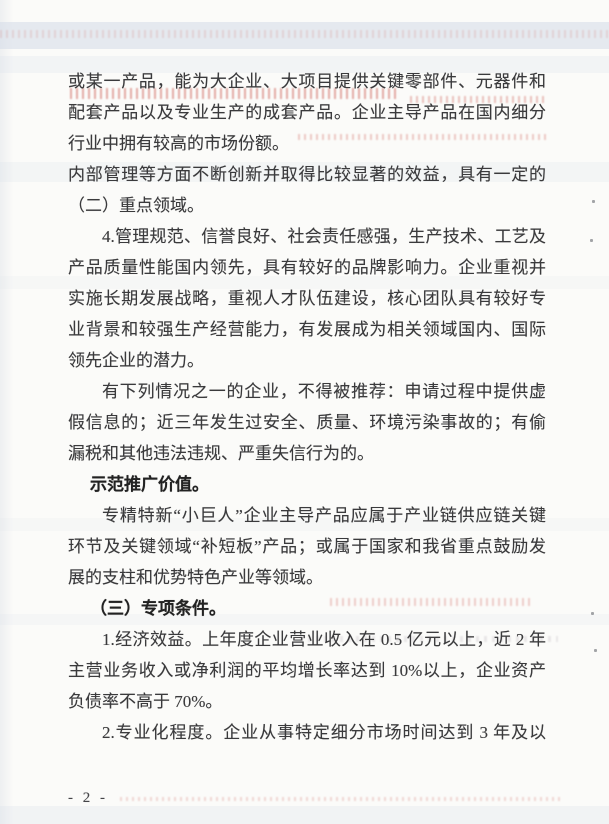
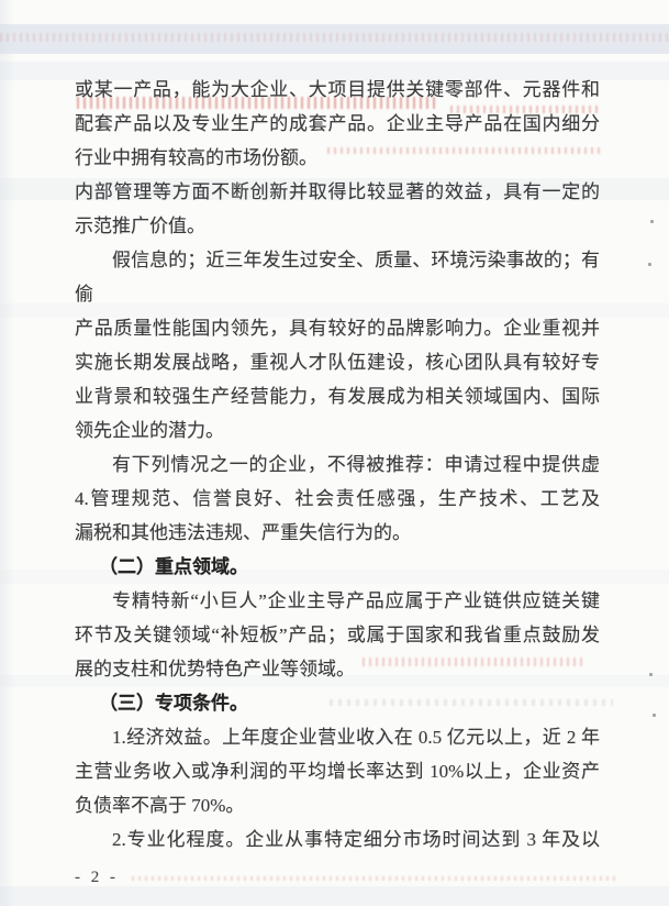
  或某一产品，能为大企业、大项目提供关键零部件、元器件和
  配套产品以及专业生产的成套产品。企业主导产品在国内细分
  行业中拥有较高的市场份额。
  内部管理等方面不断创新并取得比较显著的效益，具有一定的
- （二）重点领域。
+ 示范推广价值。
- 4.管理规范、信誉良好、社会责任感强，生产技术、工艺及
+ 假信息的；近三年发生过安全、质量、环境污染事故的；有偷
  产品质量性能国内领先，具有较好的品牌影响力。企业重视并
  实施长期发展战略，重视人才队伍建设，核心团队具有较好专
  业背景和较强生产经营能力，有发展成为相关领域国内、国际
  领先企业的潜力。
  有下列情况之一的企业，不得被推荐：申请过程中提供虚
- 假信息的；近三年发生过安全、质量、环境污染事故的；有偷
+ 4.管理规范、信誉良好、社会责任感强，生产技术、工艺及
  漏税和其他违法违规、严重失信行为的。
- 示范推广价值。
+ （二）重点领域。
  专精特新“小巨人”企业主导产品应属于产业链供应链关键
  环节及关键领域“补短板”产品；或属于国家和我省重点鼓励发
  展的支柱和优势特色产业等领域。
  （三）专项条件。
  1.经济效益。上年度企业营业收入在 0.5 亿元以上，近 2 年
  主营业务收入或净利润的平均增长率达到 10%以上，企业资产
  负债率不高于 70%。
  2.专业化程度。企业从事特定细分市场时间达到 3 年及以
  - 2 -
